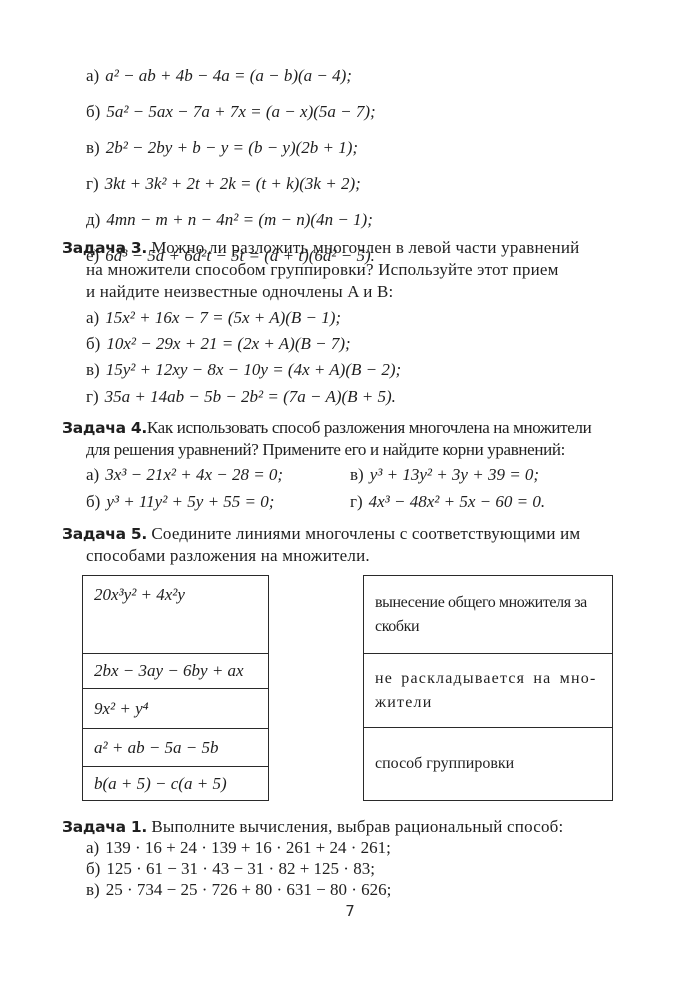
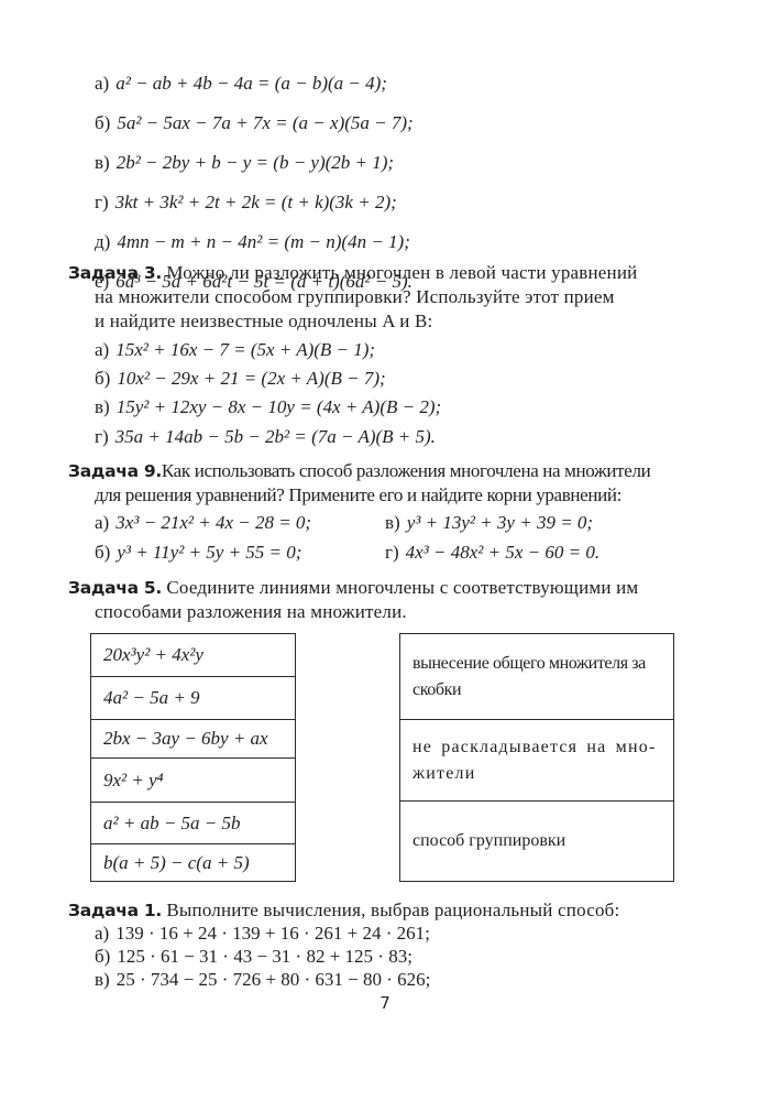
  а) a² − ab + 4b − 4a = (a − b)(a − 4);
  б) 5a² − 5ax − 7a + 7x = (a − x)(5a − 7);
  в) 2b² − 2by + b − y = (b − y)(2b + 1);
  г) 3kt + 3k² + 2t + 2k = (t + k)(3k + 2);
  д) 4mn − m + n − 4n² = (m − n)(4n − 1);
  е) 6d³ − 5d + 6d²t − 5t = (d + t)(6d² − 5).
  Задача 3. Можно ли разложить многочлен в левой части уравнений
  на множители способом группировки? Используйте этот прием
  и найдите неизвестные одночлены A и B:
  а) 15x² + 16x − 7 = (5x + A)(B − 1);
  б) 10x² − 29x + 21 = (2x + A)(B − 7);
  в) 15y² + 12xy − 8x − 10y = (4x + A)(B − 2);
  г) 35a + 14ab − 5b − 2b² = (7a − A)(B + 5).
- Задача 4.Как использовать способ разложения многочлена на множители
+ Задача 9.Как использовать способ разложения многочлена на множители
  для решения уравнений? Примените его и найдите корни уравнений:
  а) 3x³ − 21x² + 4x − 28 = 0;
  в) y³ + 13y² + 3y + 39 = 0;
  б) y³ + 11y² + 5y + 55 = 0;
  г) 4x³ − 48x² + 5x − 60 = 0.
  Задача 5. Соедините линиями многочлены с соответствующими им
  способами разложения на множители.
  20x³y² + 4x²y
+ 4a² − 5a + 9
  2bx − 3ay − 6by + ax
  9x² + y⁴
  a² + ab − 5a − 5b
  b(a + 5) − c(a + 5)
  вынесение общего множителя за скобки
  не раскладывается на мно-жители
  способ группировки
  Задача 1. Выполните вычисления, выбрав рациональный способ:
  а) 139 · 16 + 24 · 139 + 16 · 261 + 24 · 261;
  б) 125 · 61 − 31 · 43 − 31 · 82 + 125 · 83;
  в) 25 · 734 − 25 · 726 + 80 · 631 − 80 · 626;
  7
